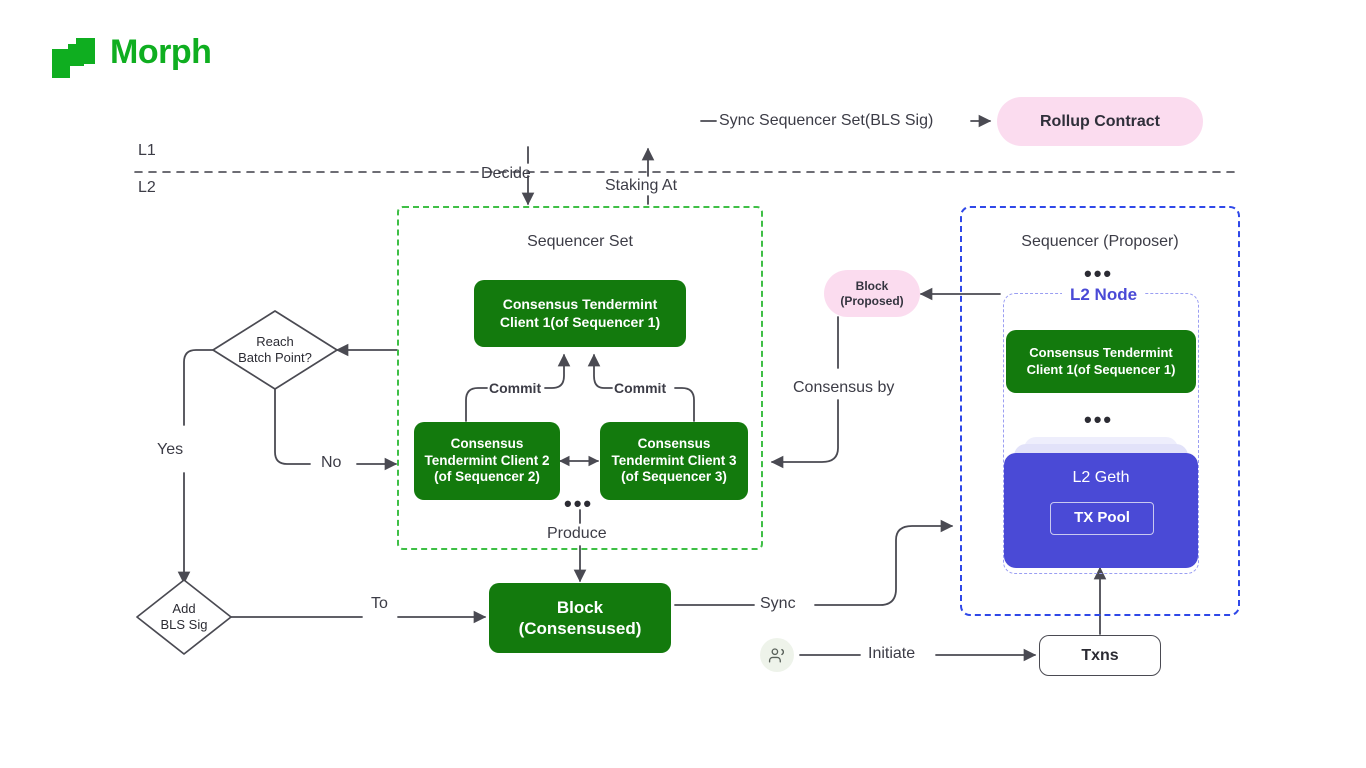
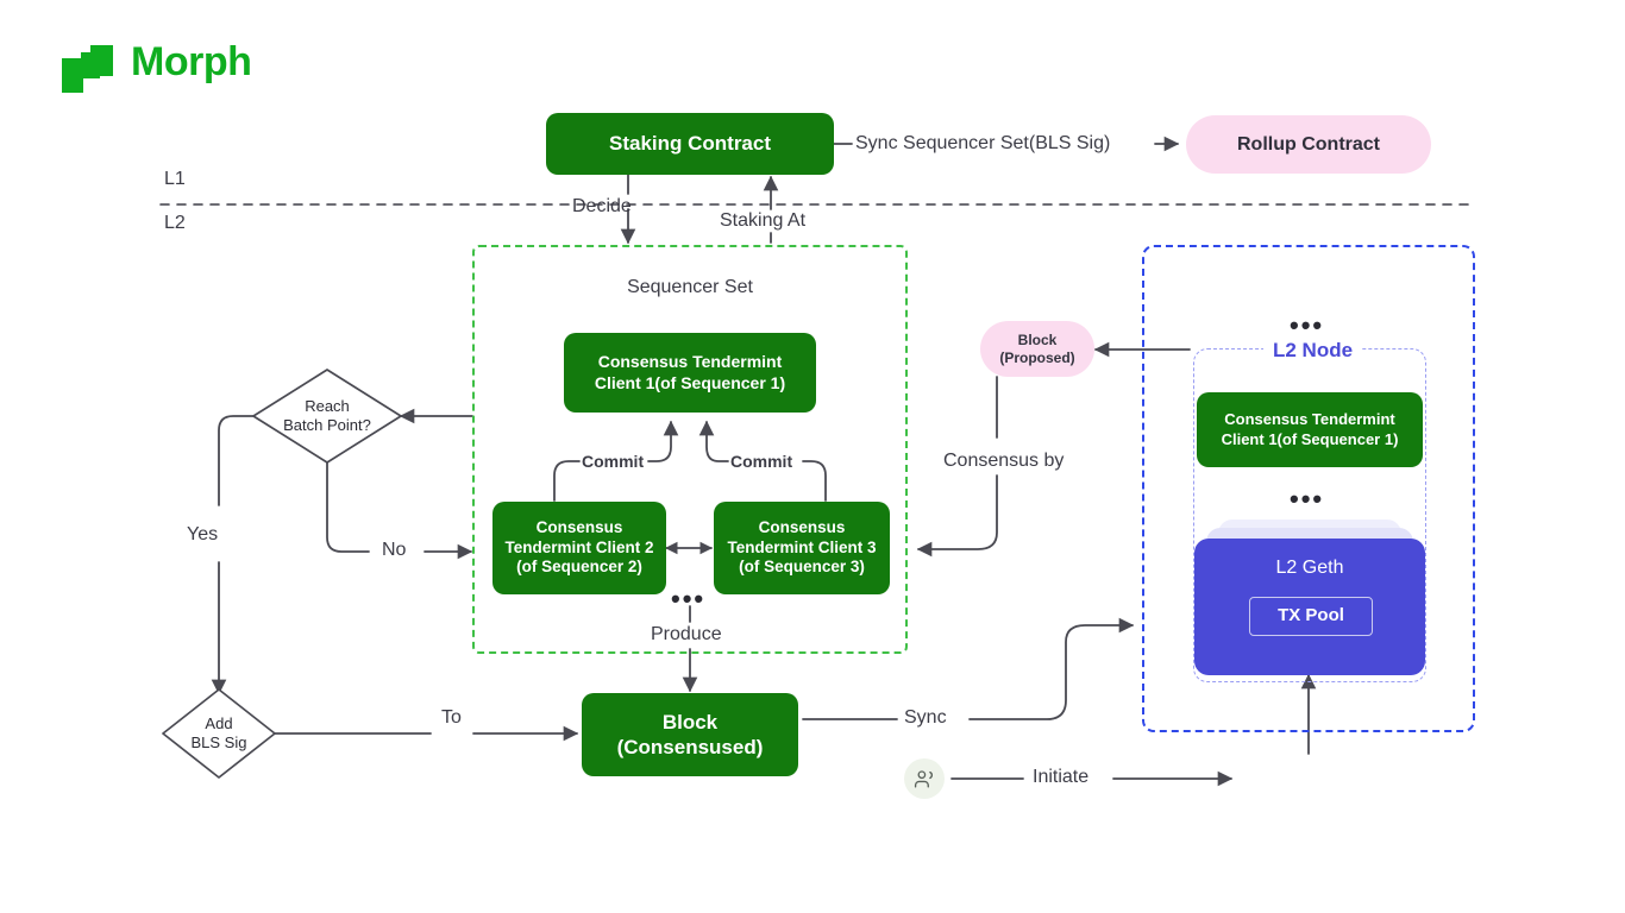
  Morph
  L1
  L2
+ Staking Contract
  Sync Sequencer Set(BLS Sig)
  Rollup Contract
  Decide
  Staking At
  Sequencer Set
  Consensus Tendermint
  Client 1(of Sequencer 1)
  Commit
  Commit
  Consensus
  Tendermint Client 2
  (of Sequencer 2)
  Consensus
  Tendermint Client 3
  (of Sequencer 3)
  •••
  Produce
  Reach
  Batch Point?
  Add
  BLS Sig
  Yes
  No
  To
  Block
  (Consensused)
  Sync
  Block
  (Proposed)
  Consensus by
- Sequencer (Proposer)
  •••
  L2 Node
  Consensus Tendermint
  Client 1(of Sequencer 1)
  •••
  L2 Geth
  TX Pool
- Txns
  Initiate
